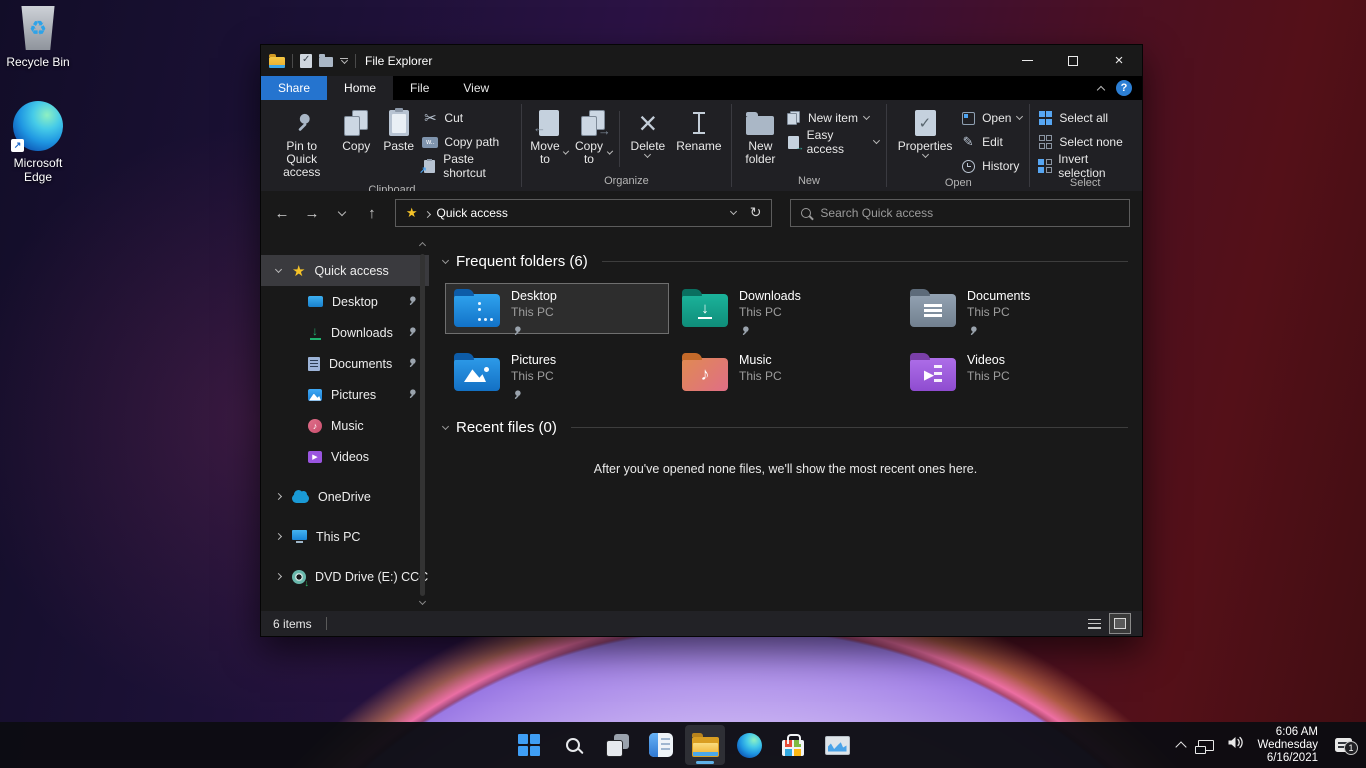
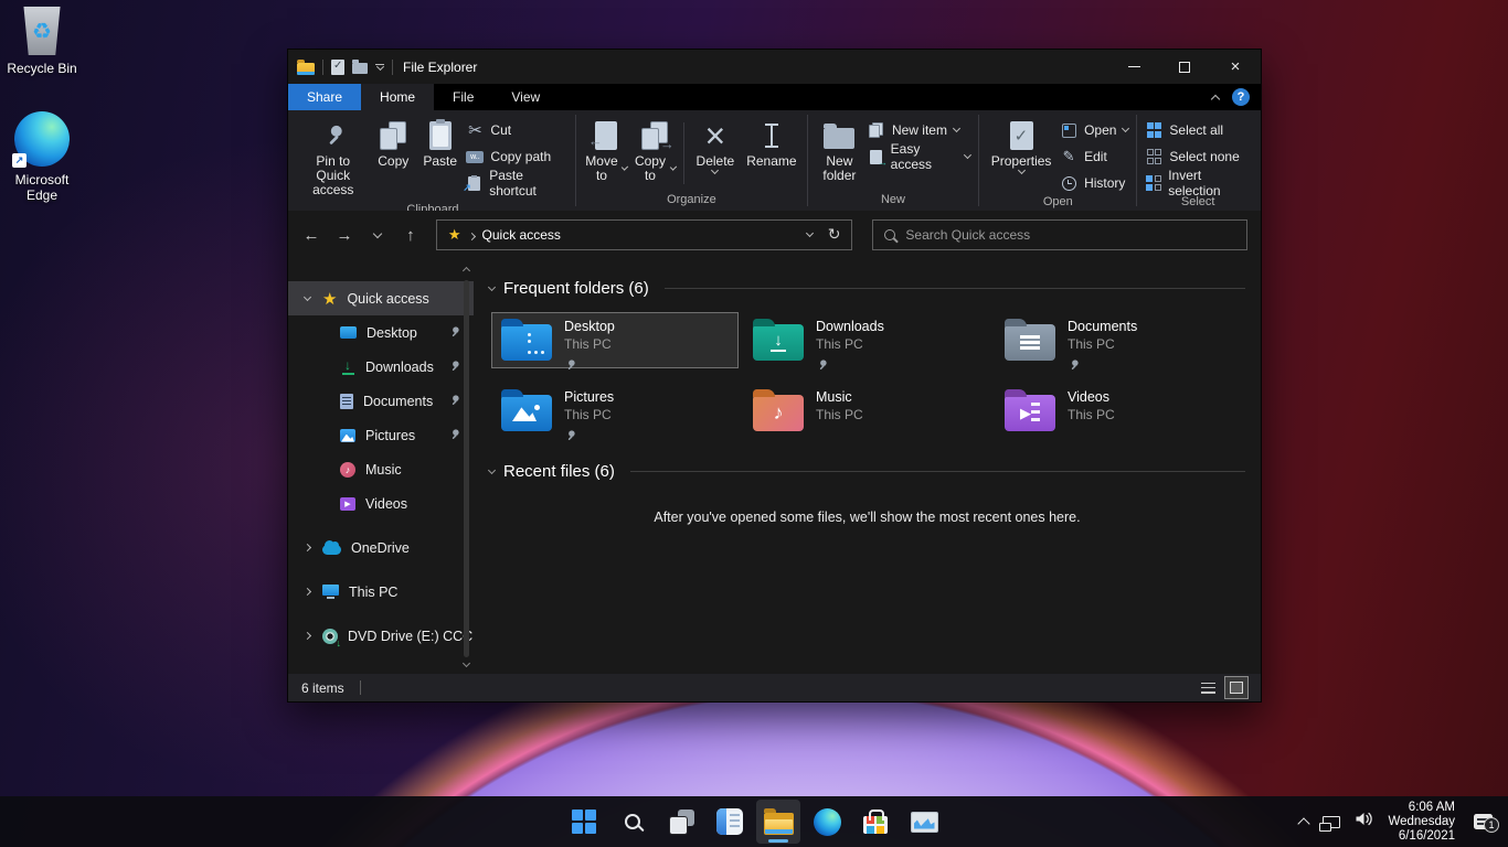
  Recycle Bin
  Microsoft Edge
  File Explorer
  ×
  Share
  Home
  File
  View
  ?
  Pin to Quick access
  Copy
  Paste
  Cut
  Copy path
  Paste shortcut
  Clipboard
  Move to
  Copy to
  Delete
  Rename
  Organize
  New folder
  New item
  Easy access
  New
  Properties
  Open
  Edit
  History
  Open
  Select all
  Select none
  Invert selection
  Select
  ←
  →
  ↑
  Quick access
  Search Quick access
  Quick access
  Desktop
  Downloads
  Documents
  Pictures
  Music
  Videos
  OneDrive
  This PC
  DVD Drive (E:) CC
  Frequent folders (6)
  Desktop
  This PC
  Downloads
  This PC
  Documents
  This PC
  Pictures
  This PC
  Music
  This PC
  Videos
  This PC
- Recent files (0)
+ Recent files (6)
- After you've opened none files, we'll show the most recent ones here.
+ After you've opened some files, we'll show the most recent ones here.
  6 items
  6:06 AM
  Wednesday
  6/16/2021
  1
